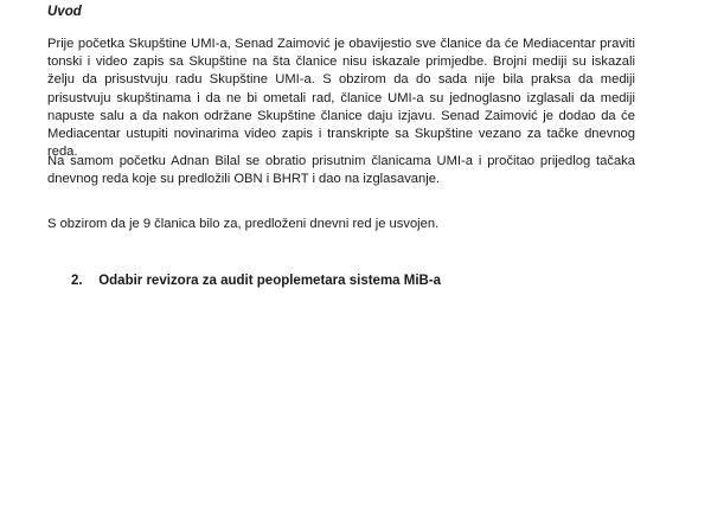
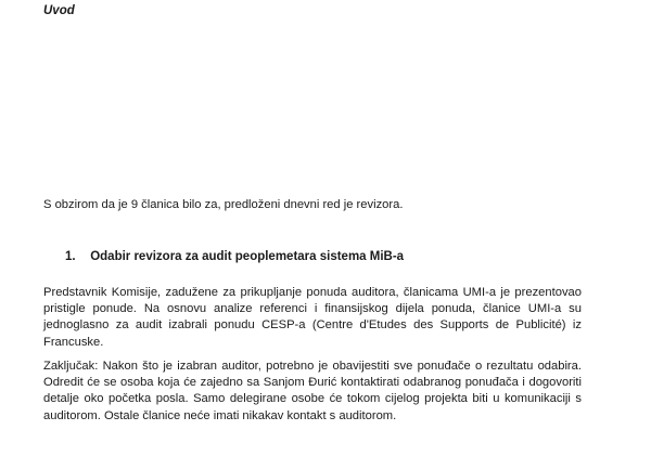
  Uvod
- Prije početka Skupštine UMI-a, Senad Zaimović je obavijestio sve članice da će Mediacentar praviti tonski i video zapis sa Skupštine na šta članice nisu iskazale primjedbe. Brojni mediji su iskazali želju da prisustvuju radu Skupštine UMI-a. S obzirom da do sada nije bila praksa da mediji prisustvuju skupštinama i da ne bi ometali rad, članice UMI-a su jednoglasno izglasali da mediji napuste salu a da nakon održane Skupštine članice daju izjavu. Senad Zaimović je dodao da će Mediacentar ustupiti novinarima video zapis i transkripte sa Skupštine vezano za tačke dnevnog reda.
- Na samom početku Adnan Bilal se obratio prisutnim članicama UMI-a i pročitao prijedlog tačaka dnevnog reda koje su predložili OBN i BHRT i dao na izglasavanje.
- S obzirom da je 9 članica bilo za, predloženi dnevni red je usvojen.
+ S obzirom da je 9 članica bilo za, predloženi dnevni red je revizora.
- 2. Odabir revizora za audit peoplemetara sistema MiB-a
+ 1. Odabir revizora za audit peoplemetara sistema MiB-a
+ Predstavnik Komisije, zadužene za prikupljanje ponuda auditora, članicama UMI-a je prezentovao pristigle ponude. Na osnovu analize referenci i finansijskog dijela ponuda, članice UMI-a su jednoglasno za audit izabrali ponudu CESP-a (Centre d'Etudes des Supports de Publicité) iz Francuske.
+ Zaključak: Nakon što je izabran auditor, potrebno je obavijestiti sve ponuđače o rezultatu odabira. Odredit će se osoba koja će zajedno sa Sanjom Đurić kontaktirati odabranog ponuđača i dogovoriti detalje oko početka posla. Samo delegirane osobe će tokom cijelog projekta biti u komunikaciji s auditorom. Ostale članice neće imati nikakav kontakt s auditorom.
